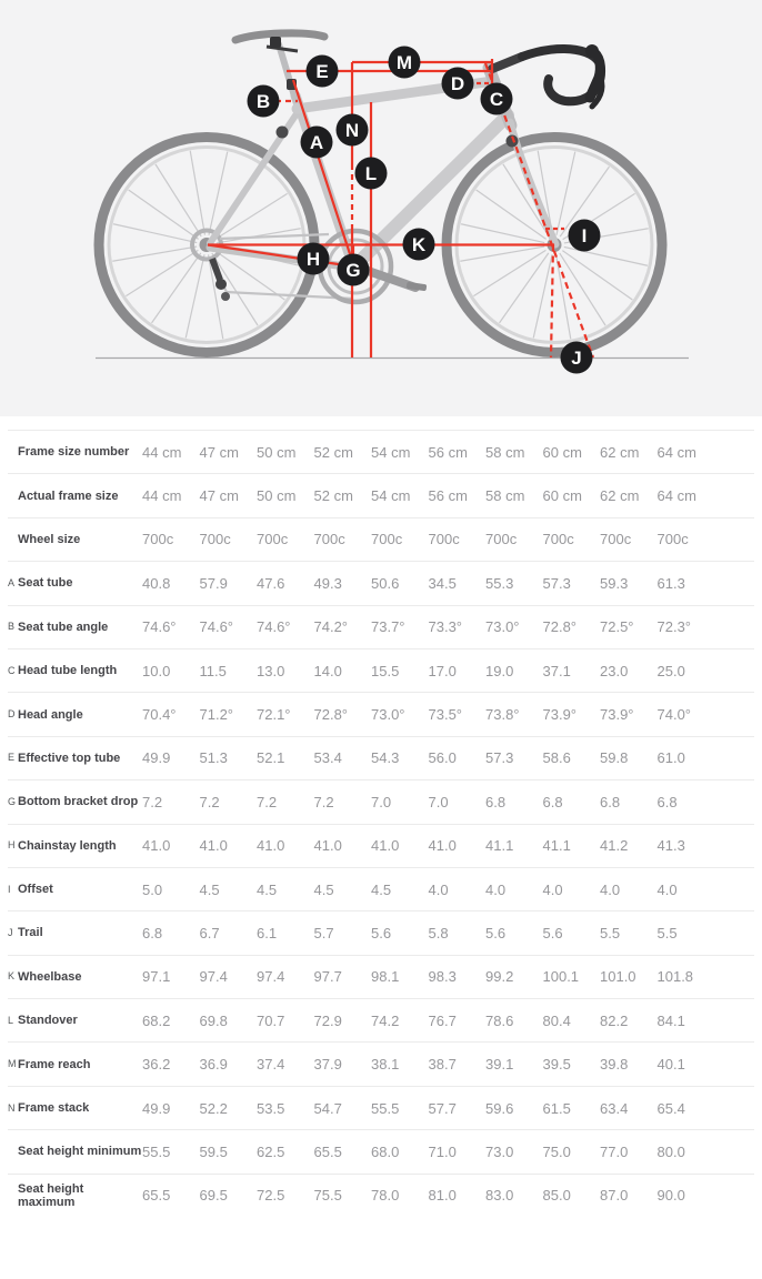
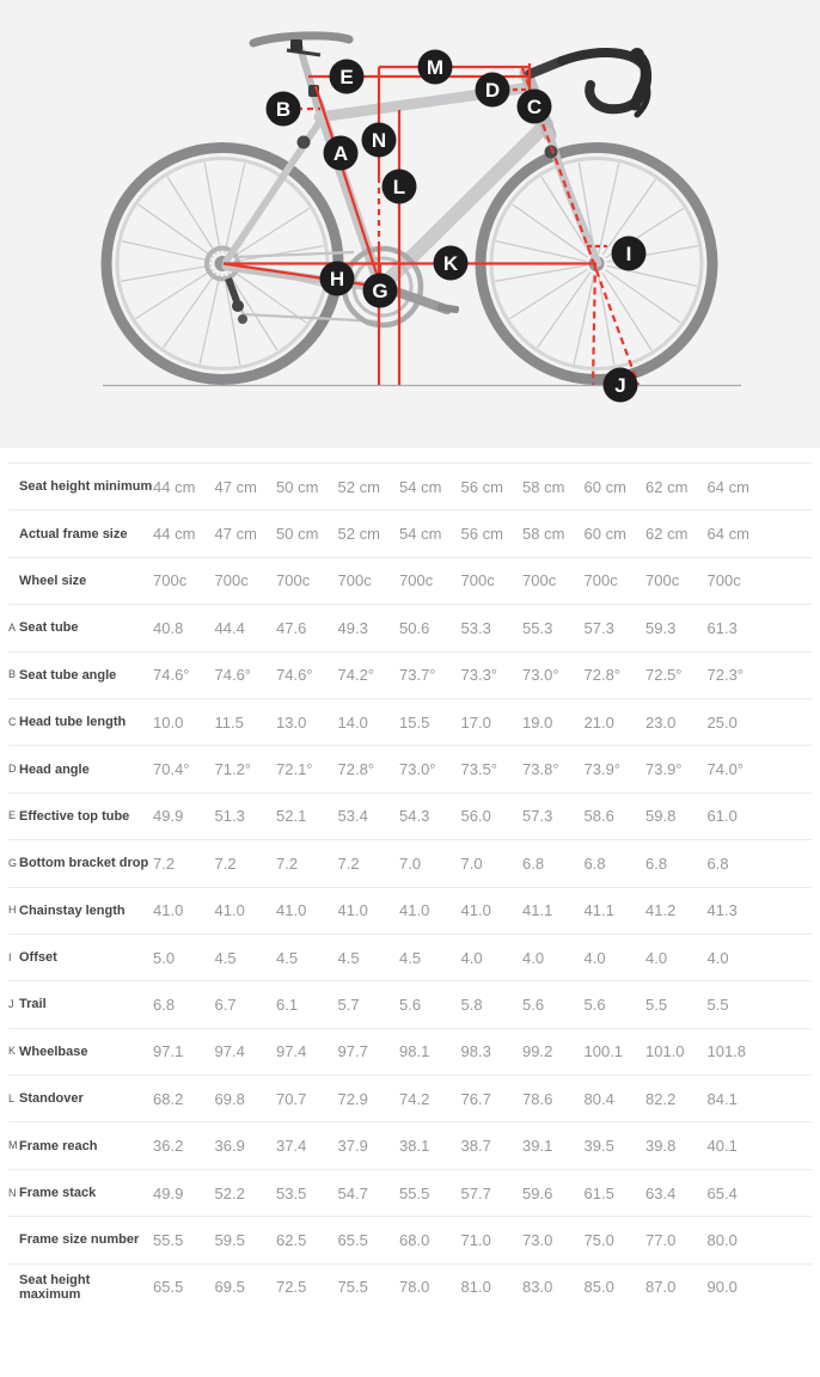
  A
  B
  C
  D
  E
  G
  H
  I
  J
  K
  L
  M
  N
- Frame size number
+ Seat height minimum
  44 cm
  47 cm
  50 cm
  52 cm
  54 cm
  56 cm
  58 cm
  60 cm
  62 cm
  64 cm
  Actual frame size
  44 cm
  47 cm
  50 cm
  52 cm
  54 cm
  56 cm
  58 cm
  60 cm
  62 cm
  64 cm
  Wheel size
  700c
  700c
  700c
  700c
  700c
  700c
  700c
  700c
  700c
  700c
  A
  Seat tube
  40.8
- 57.9
+ 44.4
  47.6
  49.3
  50.6
- 34.5
+ 53.3
  55.3
  57.3
  59.3
  61.3
  B
  Seat tube angle
  74.6°
  74.6°
  74.6°
  74.2°
  73.7°
  73.3°
  73.0°
  72.8°
  72.5°
  72.3°
  C
  Head tube length
  10.0
  11.5
  13.0
  14.0
  15.5
  17.0
  19.0
- 37.1
+ 21.0
  23.0
  25.0
  D
  Head angle
  70.4°
  71.2°
  72.1°
  72.8°
  73.0°
  73.5°
  73.8°
  73.9°
  73.9°
  74.0°
  E
  Effective top tube
  49.9
  51.3
  52.1
  53.4
  54.3
  56.0
  57.3
  58.6
  59.8
  61.0
  G
  Bottom bracket drop
  7.2
  7.2
  7.2
  7.2
  7.0
  7.0
  6.8
  6.8
  6.8
  6.8
  H
  Chainstay length
  41.0
  41.0
  41.0
  41.0
  41.0
  41.0
  41.1
  41.1
  41.2
  41.3
  I
  Offset
  5.0
  4.5
  4.5
  4.5
  4.5
  4.0
  4.0
  4.0
  4.0
  4.0
  J
  Trail
  6.8
  6.7
  6.1
  5.7
  5.6
  5.8
  5.6
  5.6
  5.5
  5.5
  K
  Wheelbase
  97.1
  97.4
  97.4
  97.7
  98.1
  98.3
  99.2
  100.1
  101.0
  101.8
  L
  Standover
  68.2
  69.8
  70.7
  72.9
  74.2
  76.7
  78.6
  80.4
  82.2
  84.1
  M
  Frame reach
  36.2
  36.9
  37.4
  37.9
  38.1
  38.7
  39.1
  39.5
  39.8
  40.1
  N
  Frame stack
  49.9
  52.2
  53.5
  54.7
  55.5
  57.7
  59.6
  61.5
  63.4
  65.4
- Seat height minimum
+ Frame size number
  55.5
  59.5
  62.5
  65.5
  68.0
  71.0
  73.0
  75.0
  77.0
  80.0
  Seat height maximum
  65.5
  69.5
  72.5
  75.5
  78.0
  81.0
  83.0
  85.0
  87.0
  90.0
